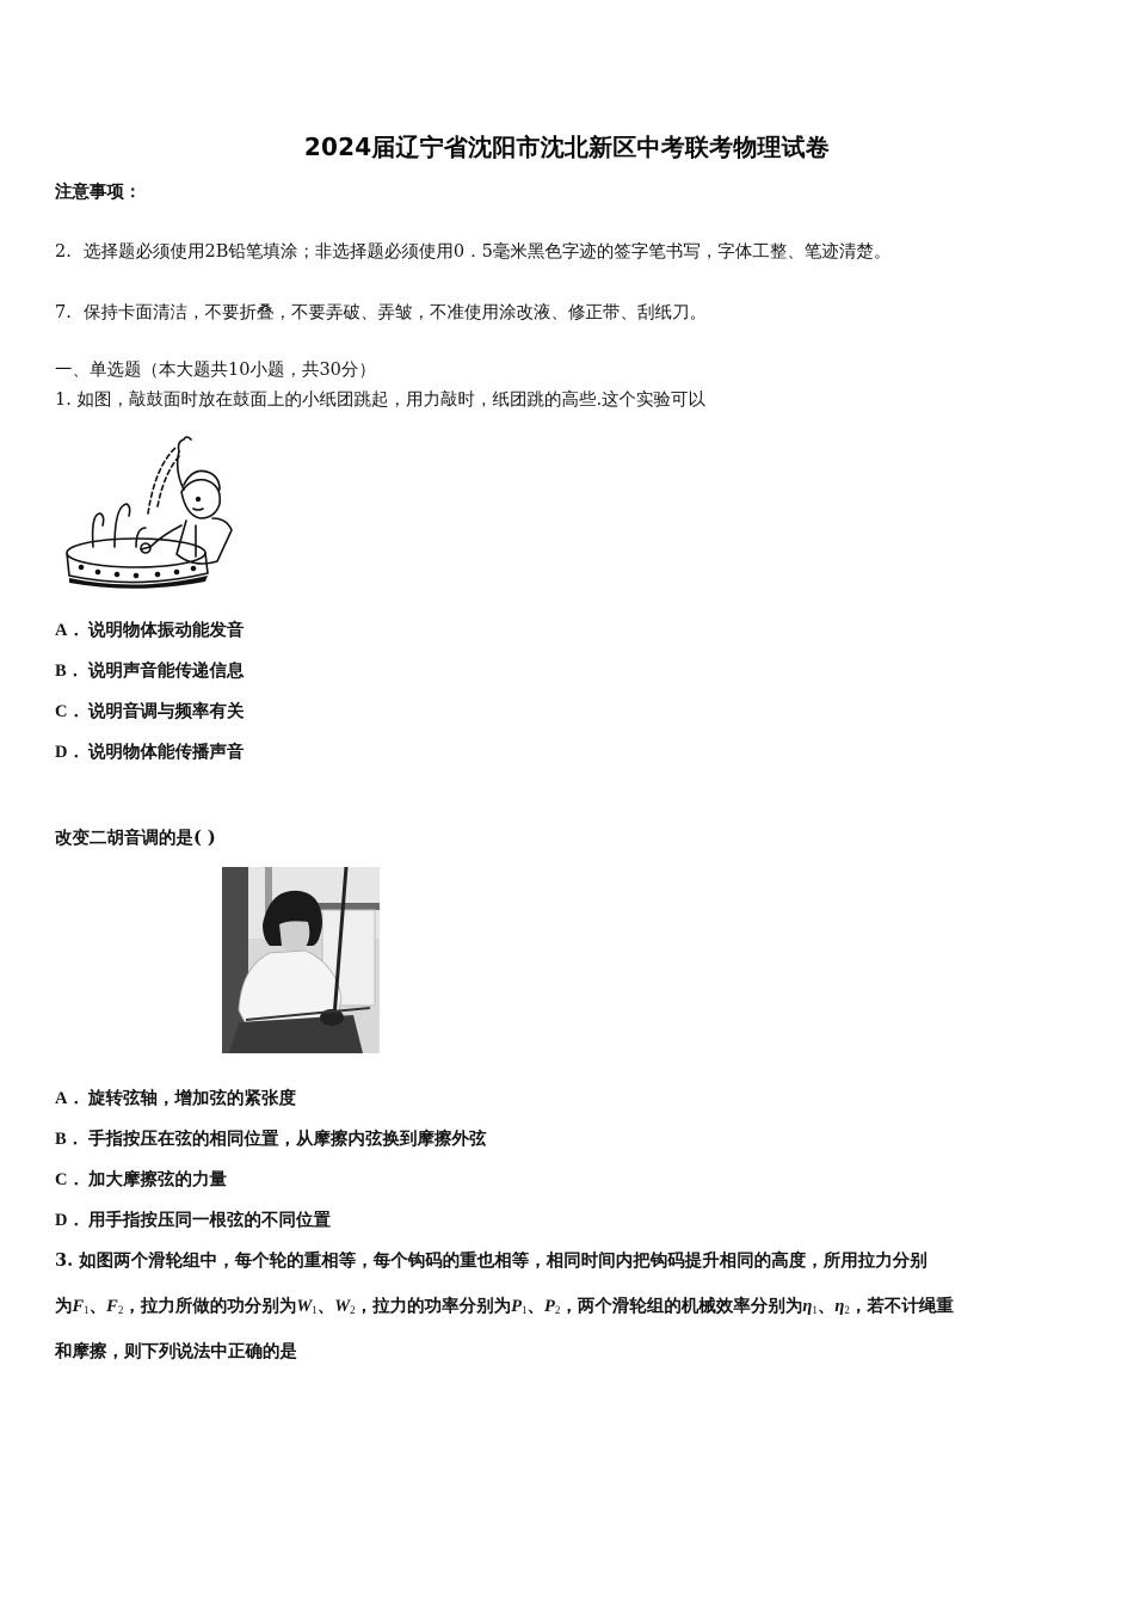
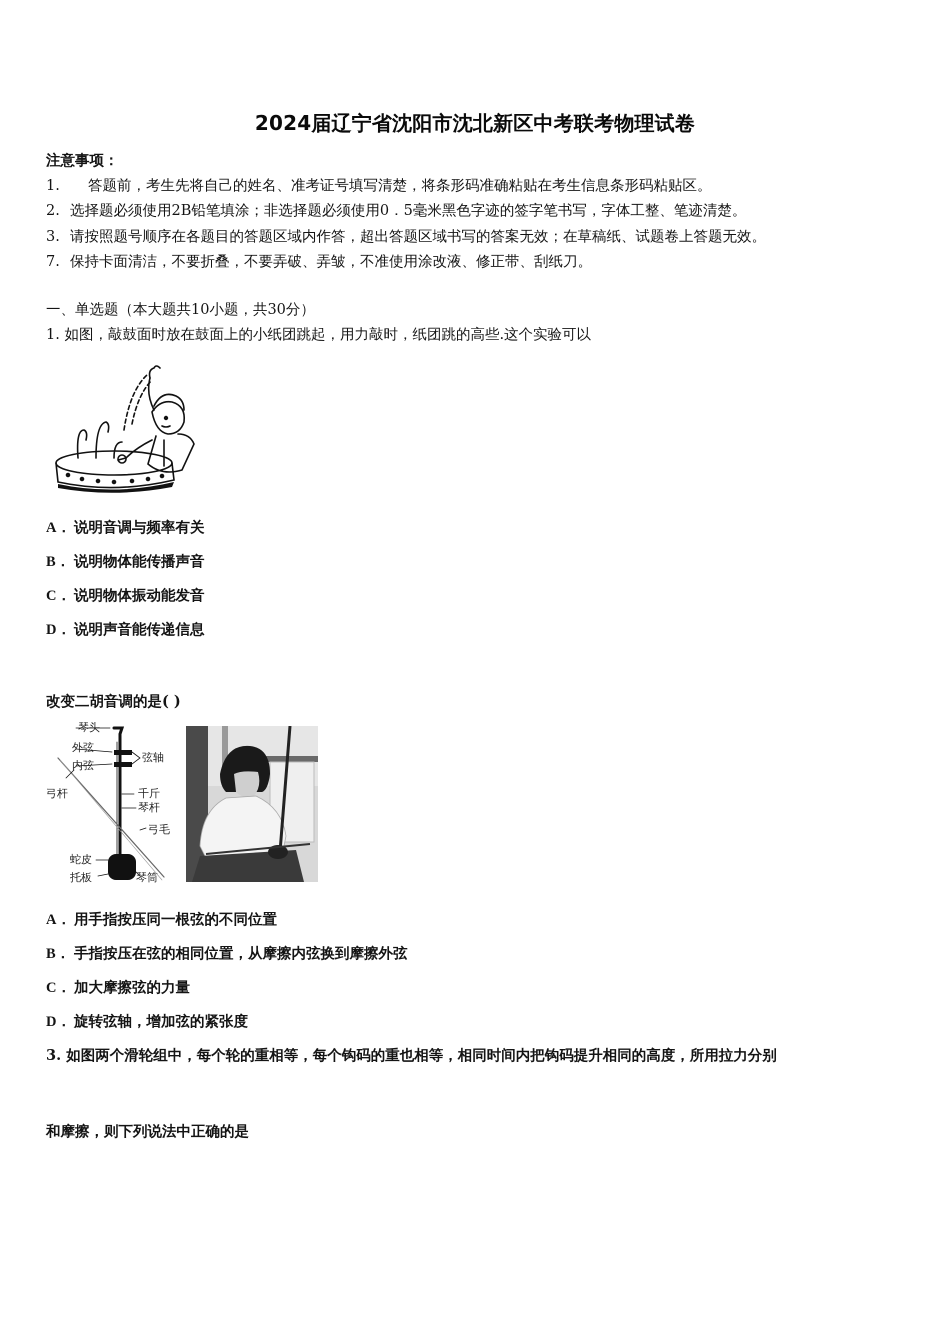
  2024届辽宁省沈阳市沈北新区中考联考物理试卷
  注意事项：
+ 1. 答题前，考生先将自己的姓名、准考证号填写清楚，将条形码准确粘贴在考生信息条形码粘贴区。
  2. 选择题必须使用2B铅笔填涂；非选择题必须使用0．5毫米黑色字迹的签字笔书写，字体工整、笔迹清楚。
+ 3. 请按照题号顺序在各题目的答题区域内作答，超出答题区域书写的答案无效；在草稿纸、试题卷上答题无效。
  7. 保持卡面清洁，不要折叠，不要弄破、弄皱，不准使用涂改液、修正带、刮纸刀。
  一、单选题（本大题共10小题，共30分）
  1. 如图，敲鼓面时放在鼓面上的小纸团跳起，用力敲时，纸团跳的高些.这个实验可以
- A． 说明物体振动能发音
+ A． 说明音调与频率有关
- B． 说明声音能传递信息
+ B． 说明物体能传播声音
- C． 说明音调与频率有关
+ C． 说明物体振动能发音
- D． 说明物体能传播声音
+ D． 说明声音能传递信息
  改变二胡音调的是( )
+ 琴头
+ 外弦
+ 内弦
+ 弦轴
+ 弓杆
+ 千斤
+ 琴杆
+ 弓毛
+ 蛇皮
+ 托板
+ 琴筒
- A． 旋转弦轴，增加弦的紧张度
+ A． 用手指按压同一根弦的不同位置
  B． 手指按压在弦的相同位置，从摩擦内弦换到摩擦外弦
  C． 加大摩擦弦的力量
- D． 用手指按压同一根弦的不同位置
+ D． 旋转弦轴，增加弦的紧张度
  3. 如图两个滑轮组中，每个轮的重相等，每个钩码的重也相等，相同时间内把钩码提升相同的高度，所用拉力分别
- 为F1、F2，拉力所做的功分别为W1、W2，拉力的功率分别为P1、P2，两个滑轮组的机械效率分别为η1、η2，若不计绳重
  和摩擦，则下列说法中正确的是
